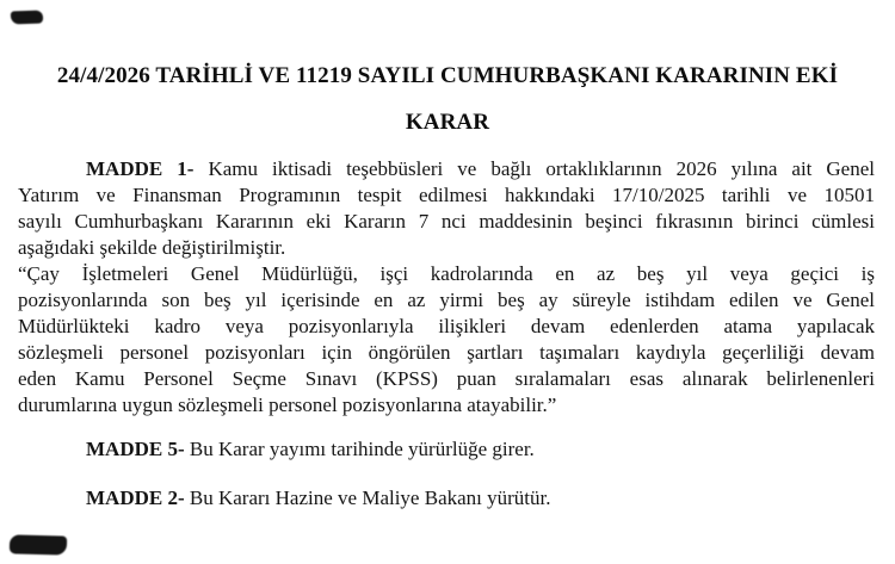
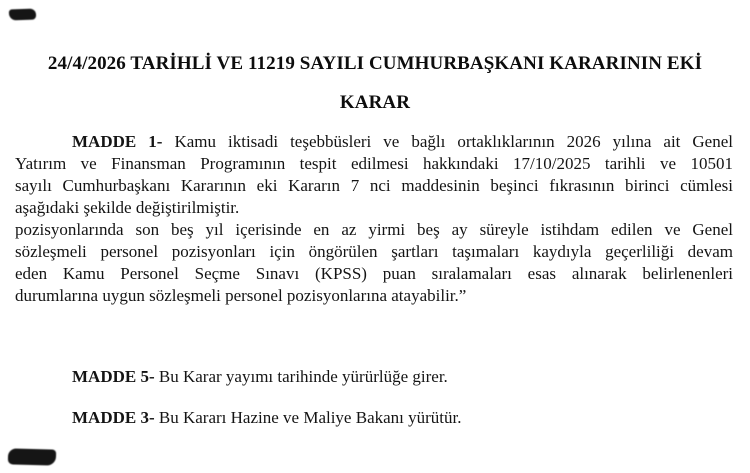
  24/4/2026 TARİHLİ VE 11219 SAYILI CUMHURBAŞKANI KARARININ EKİ
  KARAR
  MADDE 1- Kamu iktisadi teşebbüsleri ve bağlı ortaklıklarının 2026 yılına ait Genel
  Yatırım ve Finansman Programının tespit edilmesi hakkındaki 17/10/2025 tarihli ve 10501
  sayılı Cumhurbaşkanı Kararının eki Kararın 7 nci maddesinin beşinci fıkrasının birinci cümlesi
  aşağıdaki şekilde değiştirilmiştir.
- “Çay İşletmeleri Genel Müdürlüğü, işçi kadrolarında en az beş yıl veya geçici iş
  pozisyonlarında son beş yıl içerisinde en az yirmi beş ay süreyle istihdam edilen ve Genel
- Müdürlükteki kadro veya pozisyonlarıyla ilişikleri devam edenlerden atama yapılacak
  sözleşmeli personel pozisyonları için öngörülen şartları taşımaları kaydıyla geçerliliği devam
  eden Kamu Personel Seçme Sınavı (KPSS) puan sıralamaları esas alınarak belirlenenleri
  durumlarına uygun sözleşmeli personel pozisyonlarına atayabilir.”
  MADDE 5- Bu Karar yayımı tarihinde yürürlüğe girer.
- MADDE 2- Bu Kararı Hazine ve Maliye Bakanı yürütür.
+ MADDE 3- Bu Kararı Hazine ve Maliye Bakanı yürütür.
